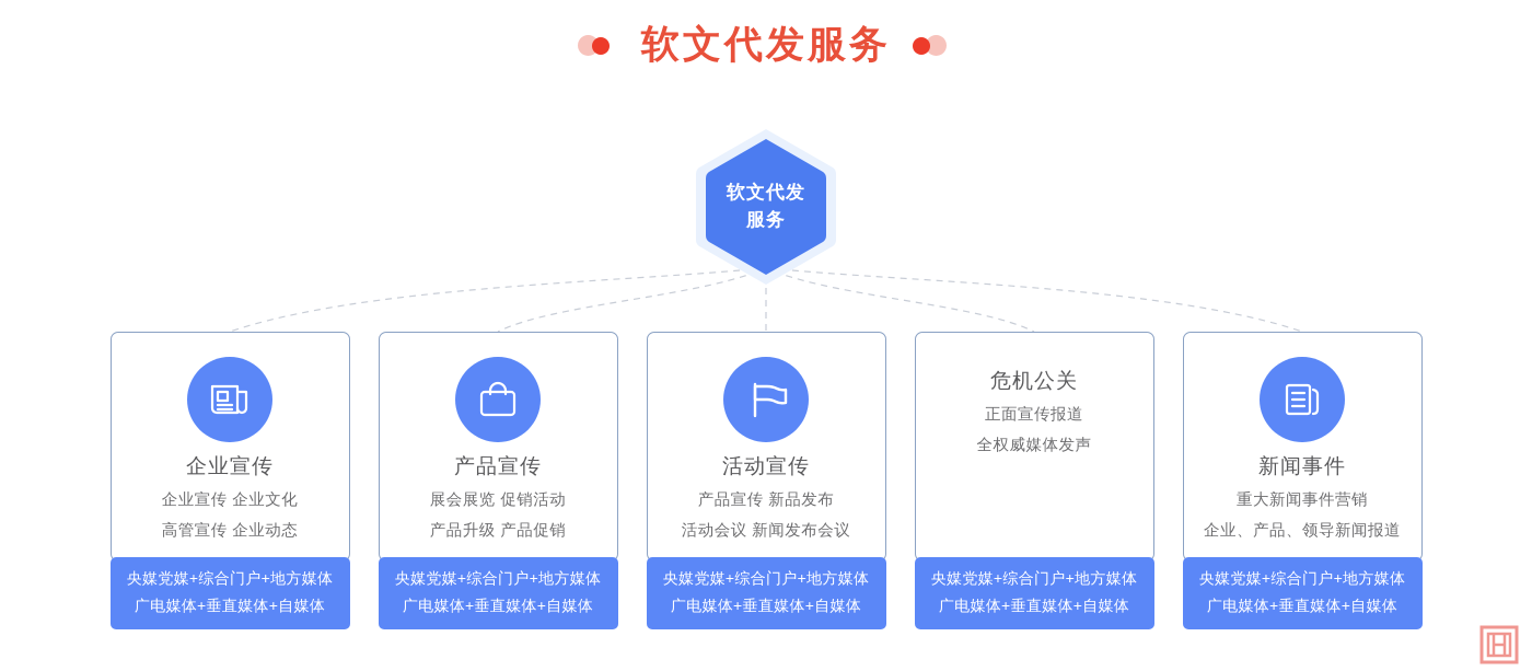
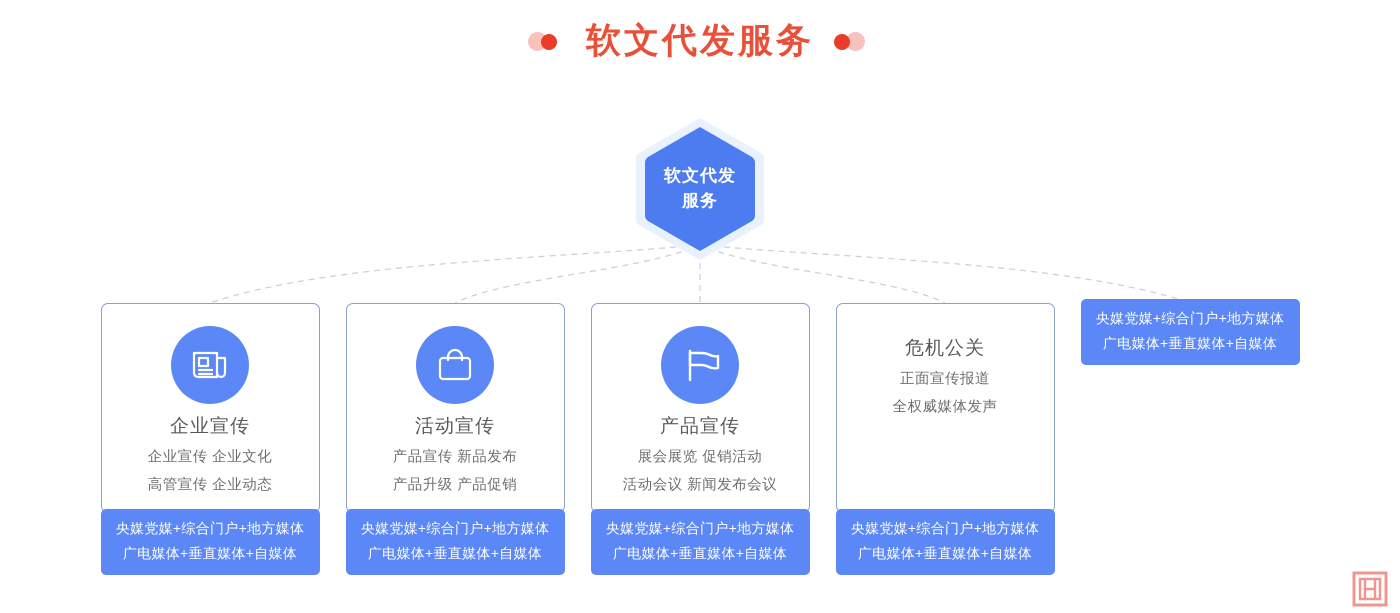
  软文代发服务
  软文代发
  服务
  企业宣传
  企业宣传 企业文化
  高管宣传 企业动态
  央媒党媒+综合门户+地方媒体
  广电媒体+垂直媒体+自媒体
- 产品宣传
+ 活动宣传
- 展会展览 促销活动
+ 产品宣传 新品发布
  产品升级 产品促销
  央媒党媒+综合门户+地方媒体
  广电媒体+垂直媒体+自媒体
- 活动宣传
+ 产品宣传
- 产品宣传 新品发布
+ 展会展览 促销活动
  活动会议 新闻发布会议
  央媒党媒+综合门户+地方媒体
  广电媒体+垂直媒体+自媒体
  危机公关
  正面宣传报道
  全权威媒体发声
  央媒党媒+综合门户+地方媒体
  广电媒体+垂直媒体+自媒体
- 新闻事件
- 重大新闻事件营销
- 企业、产品、领导新闻报道
  央媒党媒+综合门户+地方媒体
  广电媒体+垂直媒体+自媒体
